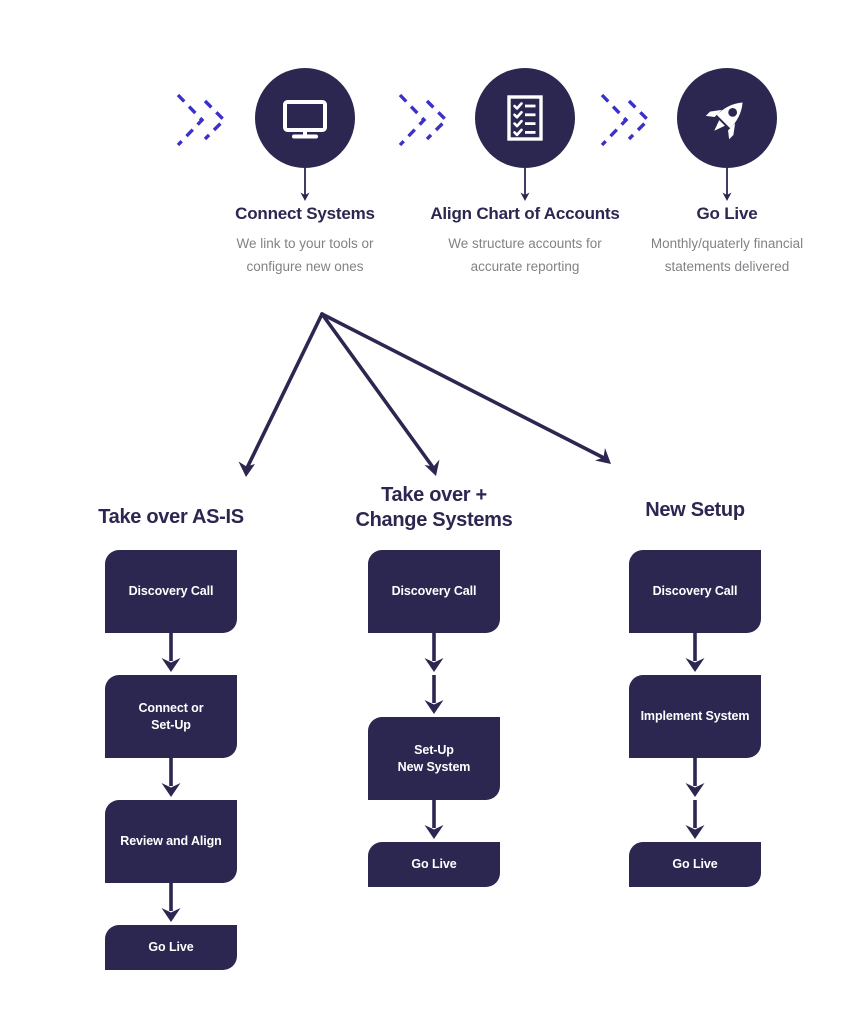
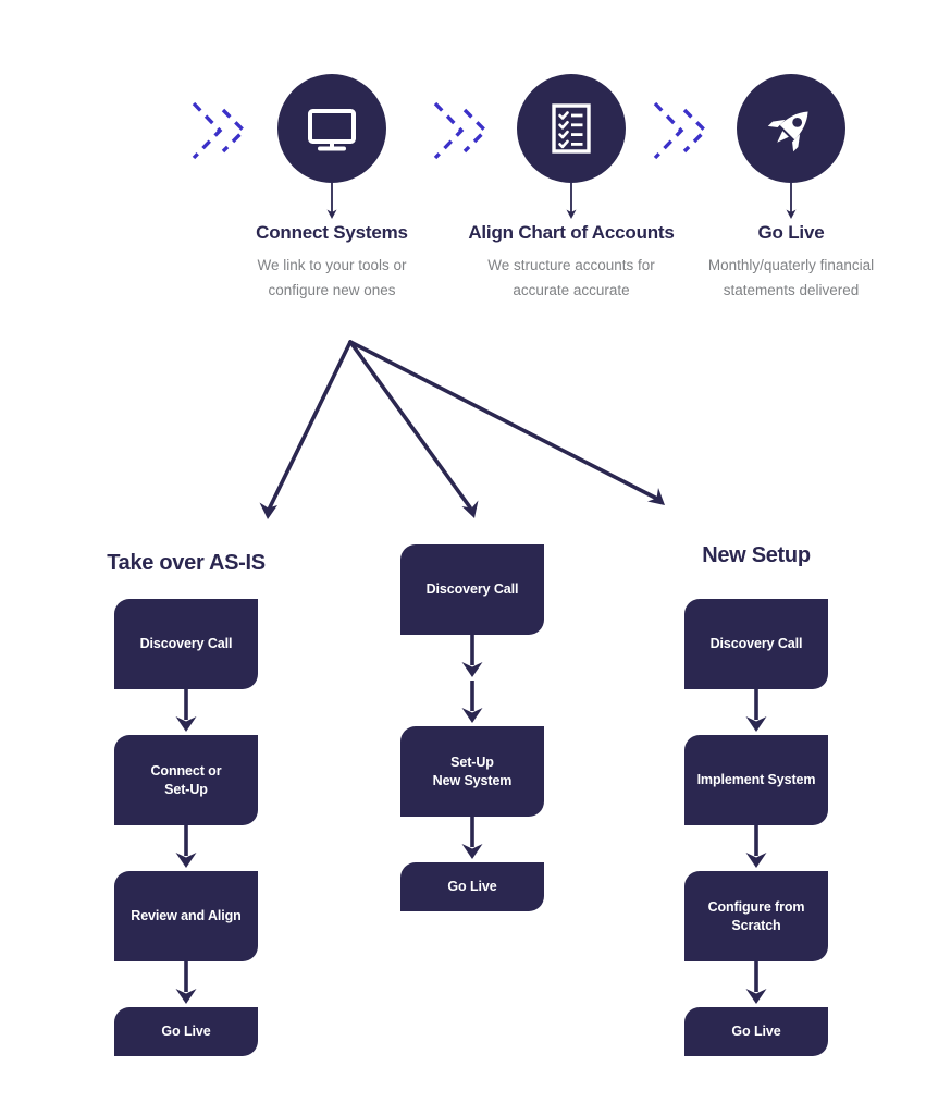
  Connect Systems
  We link to your tools or configure new ones
  Align Chart of Accounts
- We structure accounts for accurate reporting
+ We structure accounts for accurate accurate
  Go Live
  Monthly/quaterly financial statements delivered
  Take over AS-IS
  Discovery Call
  Connect or
  Set-Up
  Review and Align
  Go Live
- Take over +
- Change Systems
  Discovery Call
  Set-Up
  New System
  Go Live
  New Setup
  Discovery Call
  Implement System
+ Configure from
+ Scratch
  Go Live
